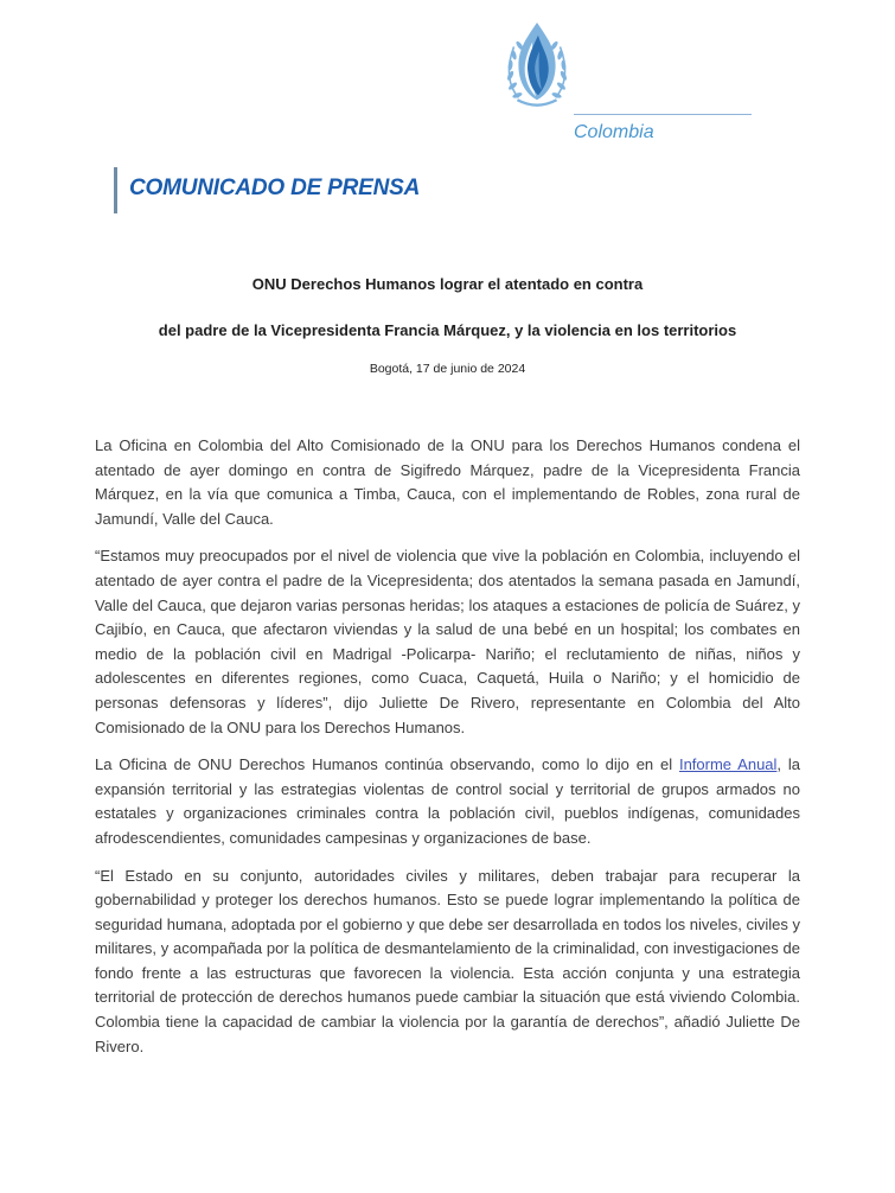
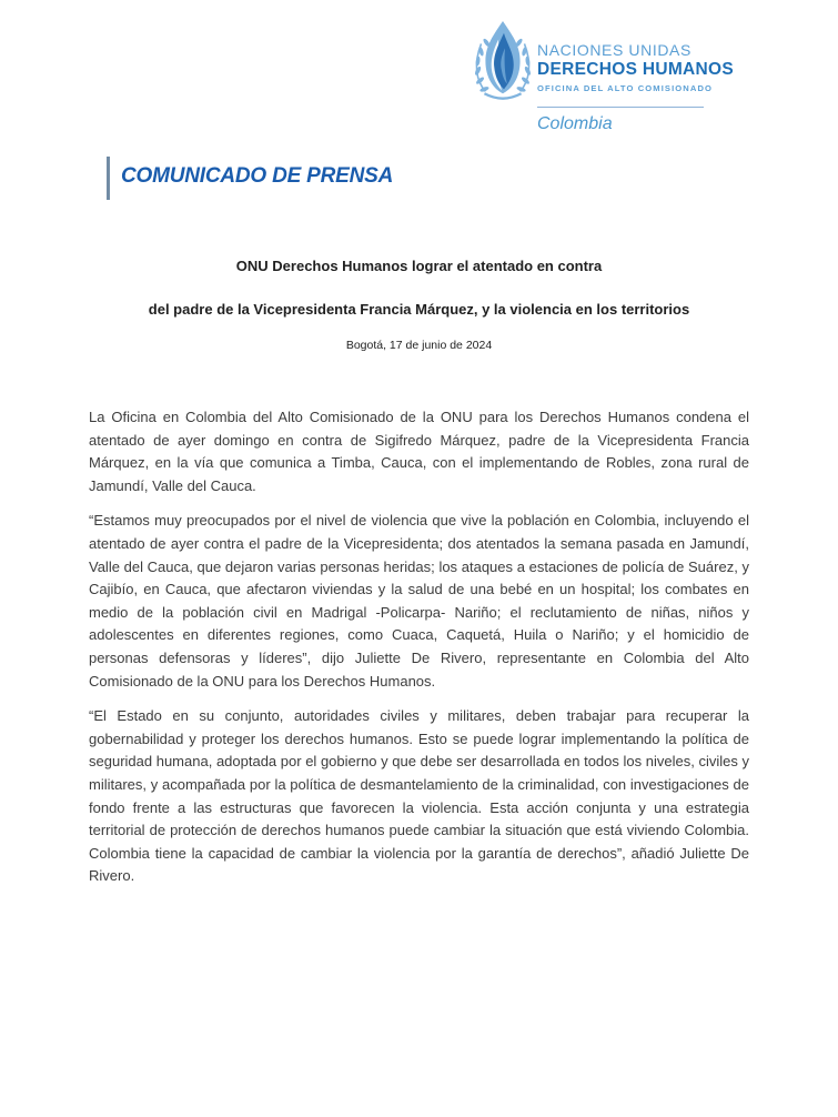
+ NACIONES UNIDAS
+ DERECHOS HUMANOS
+ OFICINA DEL ALTO COMISIONADO
  Colombia
  COMUNICADO DE PRENSA
  ONU Derechos Humanos lograr el atentado en contra
  del padre de la Vicepresidenta Francia Márquez, y la violencia en los territorios
  Bogotá, 17 de junio de 2024
  La Oficina en Colombia del Alto Comisionado de la ONU para los Derechos Humanos condena el atentado de ayer domingo en contra de Sigifredo Márquez, padre de la Vicepresidenta Francia Márquez, en la vía que comunica a Timba, Cauca, con el implementando de Robles, zona rural de Jamundí, Valle del Cauca.
  “Estamos muy preocupados por el nivel de violencia que vive la población en Colombia, incluyendo el atentado de ayer contra el padre de la Vicepresidenta; dos atentados la semana pasada en Jamundí, Valle del Cauca, que dejaron varias personas heridas; los ataques a estaciones de policía de Suárez, y Cajibío, en Cauca, que afectaron viviendas y la salud de una bebé en un hospital; los combates en medio de la población civil en Madrigal -Policarpa- Nariño; el reclutamiento de niñas, niños y adolescentes en diferentes regiones, como Cuaca, Caquetá, Huila o Nariño; y el homicidio de personas defensoras y líderes”, dijo Juliette De Rivero, representante en Colombia del Alto Comisionado de la ONU para los Derechos Humanos.
- La Oficina de ONU Derechos Humanos continúa observando, como lo dijo en el Informe Anual, la expansión territorial y las estrategias violentas de control social y territorial de grupos armados no estatales y organizaciones criminales contra la población civil, pueblos indígenas, comunidades afrodescendientes, comunidades campesinas y organizaciones de base.
  “El Estado en su conjunto, autoridades civiles y militares, deben trabajar para recuperar la gobernabilidad y proteger los derechos humanos. Esto se puede lograr implementando la política de seguridad humana, adoptada por el gobierno y que debe ser desarrollada en todos los niveles, civiles y militares, y acompañada por la política de desmantelamiento de la criminalidad, con investigaciones de fondo frente a las estructuras que favorecen la violencia. Esta acción conjunta y una estrategia territorial de protección de derechos humanos puede cambiar la situación que está viviendo Colombia. Colombia tiene la capacidad de cambiar la violencia por la garantía de derechos”, añadió Juliette De Rivero.
